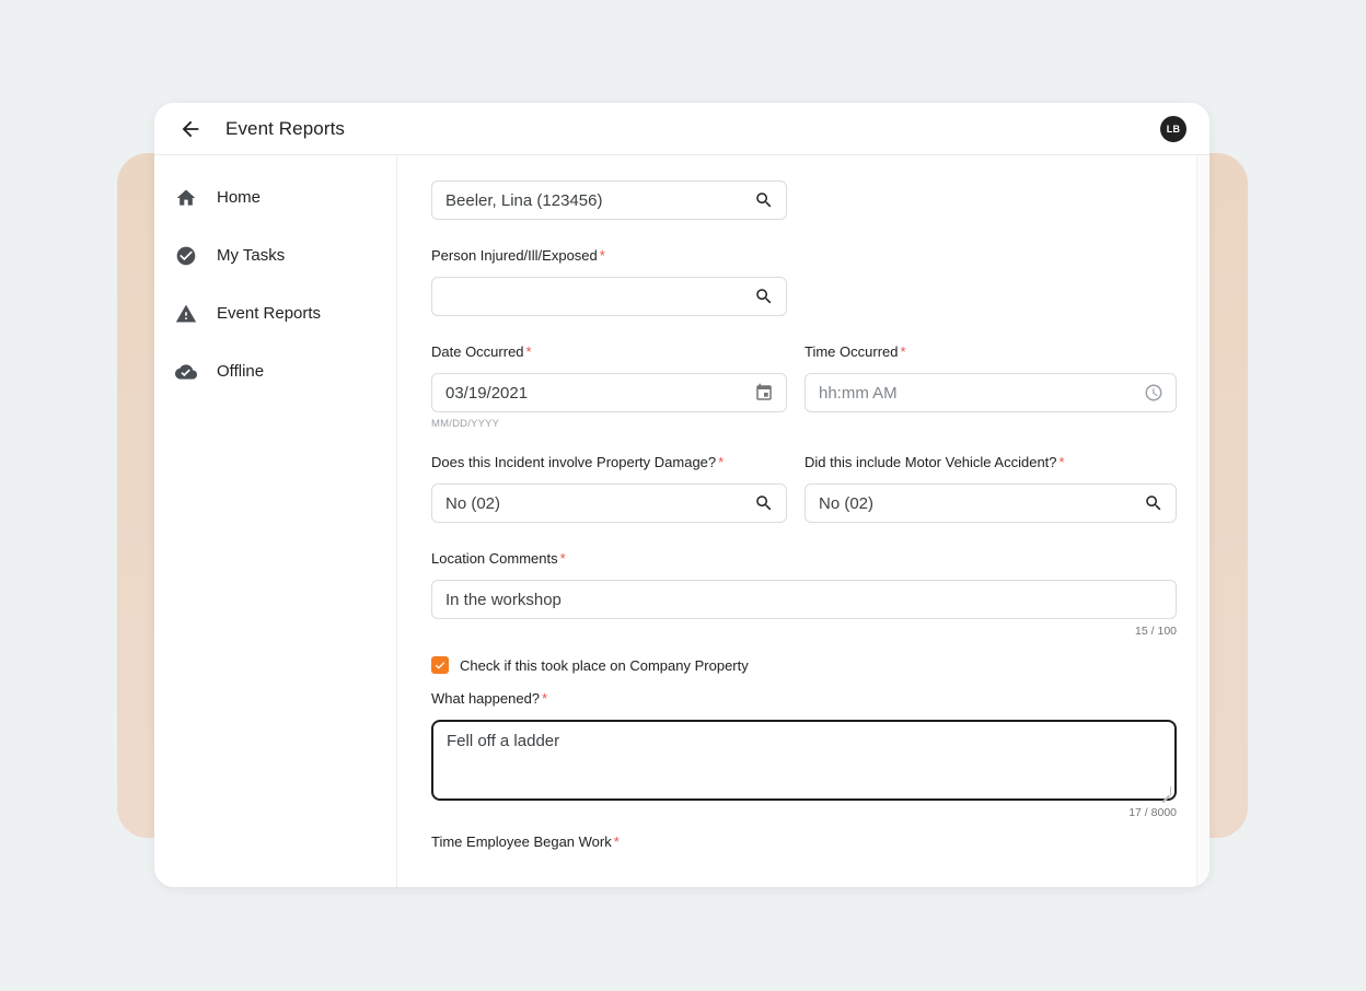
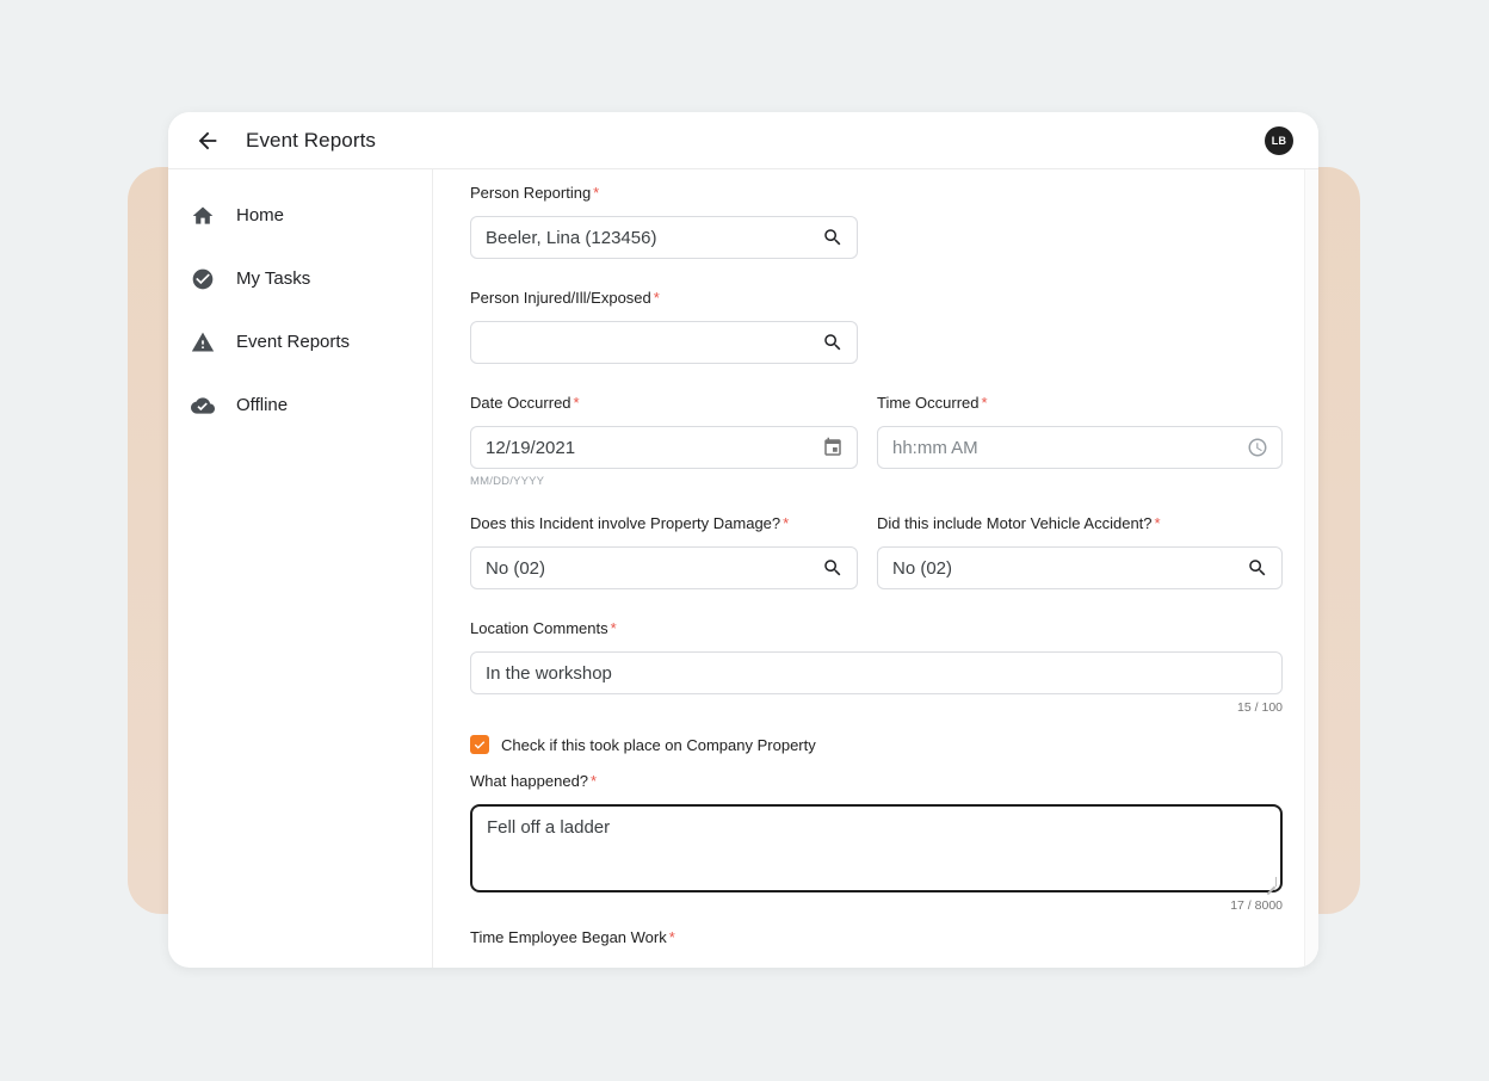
  Event Reports
  LB
  Home
  My Tasks
  Event Reports
  Offline
+ Person Reporting *
  Beeler, Lina (123456)
  Person Injured/Ill/Exposed *
  Date Occurred *
- 03/19/2021
+ 12/19/2021
  MM/DD/YYYY
  Time Occurred *
  hh:mm AM
  Does this Incident involve Property Damage? *
  No (02)
  Did this include Motor Vehicle Accident? *
  No (02)
  Location Comments *
  In the workshop
  15 / 100
  Check if this took place on Company Property
  What happened? *
  Fell off a ladder
  17 / 8000
  Time Employee Began Work *
